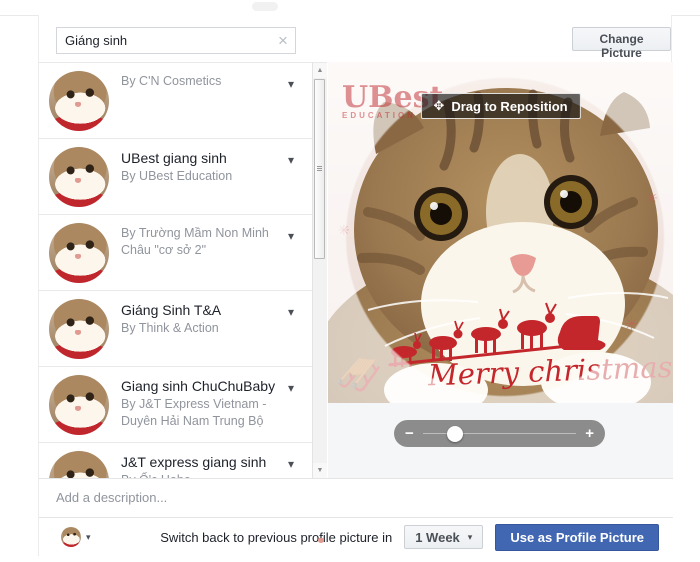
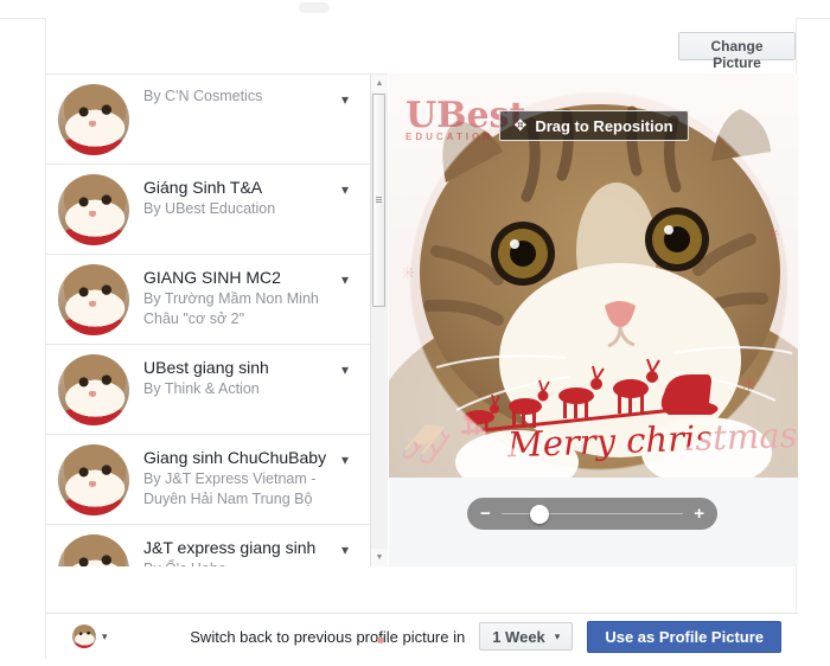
- Giáng sinh
- ×
  Change Picture
  By C'N Cosmetics
  ▾
- UBest giang sinh
+ Giáng Sinh T&A
  By UBest Education
  ▾
+ GIANG SINH MC2
  By Trường Mầm Non Minh Châu "cơ sở 2"
  ▾
- Giáng Sinh T&A
+ UBest giang sinh
  By Think & Action
  ▾
  Giang sinh ChuChuBaby
  By J&T Express Vietnam - Duyên Hải Nam Trung Bộ
  ▾
  J&T express giang sinh
  ▾
  UBest
  EDUCATION
  ✥
  Drag to Reposition
  −
  +
- Add a description...
  ▾
  Switch back to previous profile picture in
  1 Week
  ▾
  Use as Profile Picture
